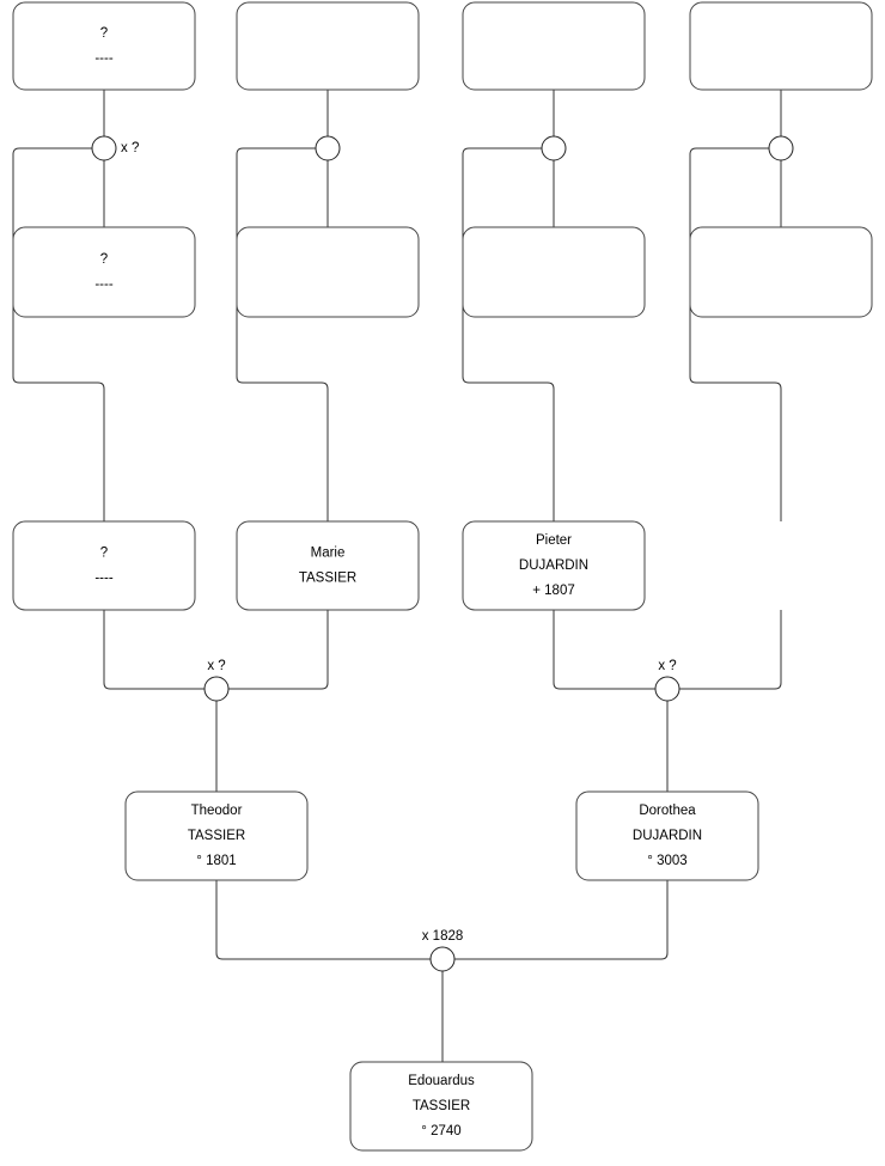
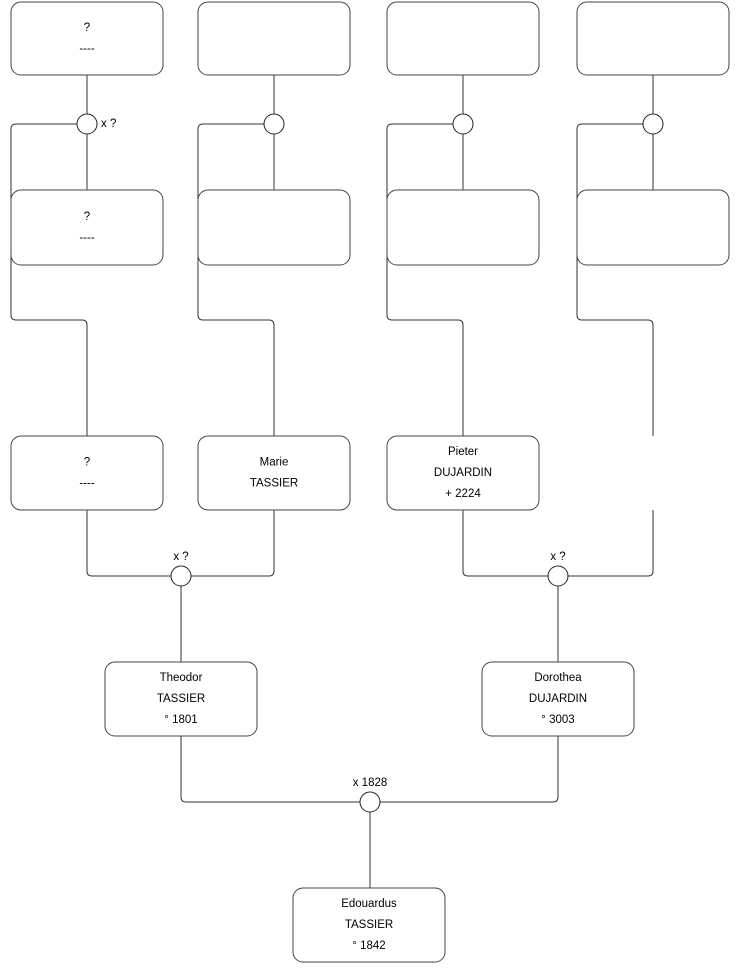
  ?
  ----
  ?
  ----
  ?
  ----
  Marie
  TASSIER
  Pieter
  DUJARDIN
- + 1807
+ + 2224
  Theodor
  TASSIER
  ° 1801
  Dorothea
  DUJARDIN
  ° 3003
  Edouardus
  TASSIER
- ° 2740
+ ° 1842
  x ?
  x ?
  x ?
  x 1828
